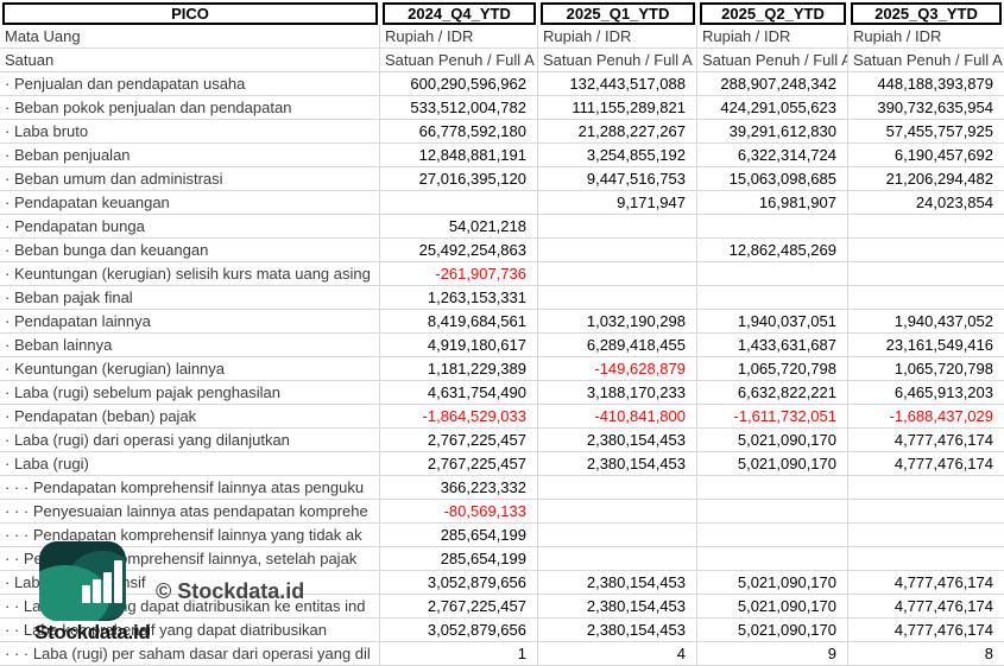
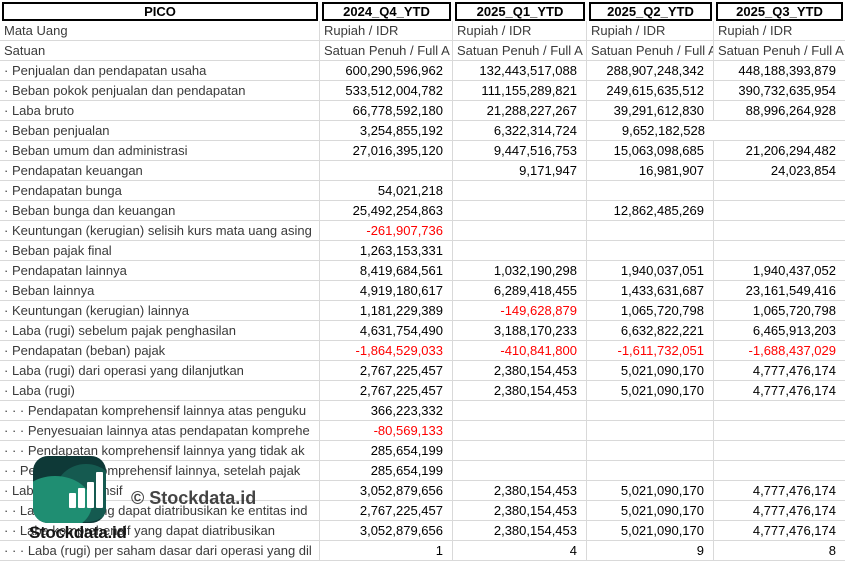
  PICO
  2024_Q4_YTD
  2025_Q1_YTD
  2025_Q2_YTD
  2025_Q3_YTD
  Mata Uang
  Rupiah / IDR
  Rupiah / IDR
  Rupiah / IDR
  Rupiah / IDR
  Satuan
  Satuan Penuh / Full A
  Satuan Penuh / Full A
  Satuan Penuh / Full A
  Satuan Penuh / Full A
  · Penjualan dan pendapatan usaha
  600,290,596,962
  132,443,517,088
  288,907,248,342
  448,188,393,879
  · Beban pokok penjualan dan pendapatan
  533,512,004,782
  111,155,289,821
- 424,291,055,623
+ 249,615,635,512
  390,732,635,954
  · Laba bruto
  66,778,592,180
  21,288,227,267
  39,291,612,830
- 57,455,757,925
+ 88,996,264,928
  · Beban penjualan
- 12,848,881,191
  3,254,855,192
  6,322,314,724
- 6,190,457,692
+ 9,652,182,528
  · Beban umum dan administrasi
  27,016,395,120
  9,447,516,753
  15,063,098,685
  21,206,294,482
  · Pendapatan keuangan
  9,171,947
  16,981,907
  24,023,854
  · Pendapatan bunga
  54,021,218
  · Beban bunga dan keuangan
  25,492,254,863
  12,862,485,269
  · Keuntungan (kerugian) selisih kurs mata uang asing
  -261,907,736
  · Beban pajak final
  1,263,153,331
  · Pendapatan lainnya
  8,419,684,561
  1,032,190,298
  1,940,037,051
  1,940,437,052
  · Beban lainnya
  4,919,180,617
  6,289,418,455
  1,433,631,687
  23,161,549,416
  · Keuntungan (kerugian) lainnya
  1,181,229,389
  -149,628,879
  1,065,720,798
  1,065,720,798
  · Laba (rugi) sebelum pajak penghasilan
  4,631,754,490
  3,188,170,233
  6,632,822,221
  6,465,913,203
  · Pendapatan (beban) pajak
  -1,864,529,033
  -410,841,800
  -1,611,732,051
  -1,688,437,029
  · Laba (rugi) dari operasi yang dilanjutkan
  2,767,225,457
  2,380,154,453
  5,021,090,170
  4,777,476,174
  · Laba (rugi)
  2,767,225,457
  2,380,154,453
  5,021,090,170
  4,777,476,174
  · · · Pendapatan komprehensif lainnya atas penguku
  366,223,332
  · · · Penyesuaian lainnya atas pendapatan komprehe
  -80,569,133
  · · · Pendapatan komprehensif lainnya yang tidak ak
  285,654,199
  · · Pemprehensif lainnya, setelah pajak
  285,654,199
  3,052,879,656
  2,380,154,453
  5,021,090,170
  4,777,476,174
  · · Lag dapat diatribusikan ke entitas ind
  2,767,225,457
  2,380,154,453
  5,021,090,170
  4,777,476,174
  · · Laba komprehensif yang dapat diatribusikan
  3,052,879,656
  2,380,154,453
  5,021,090,170
  4,777,476,174
  · · · Laba (rugi) per saham dasar dari operasi yang dil
  1
  4
  9
  8
  © Stockdata.id
  Stockdata.id
